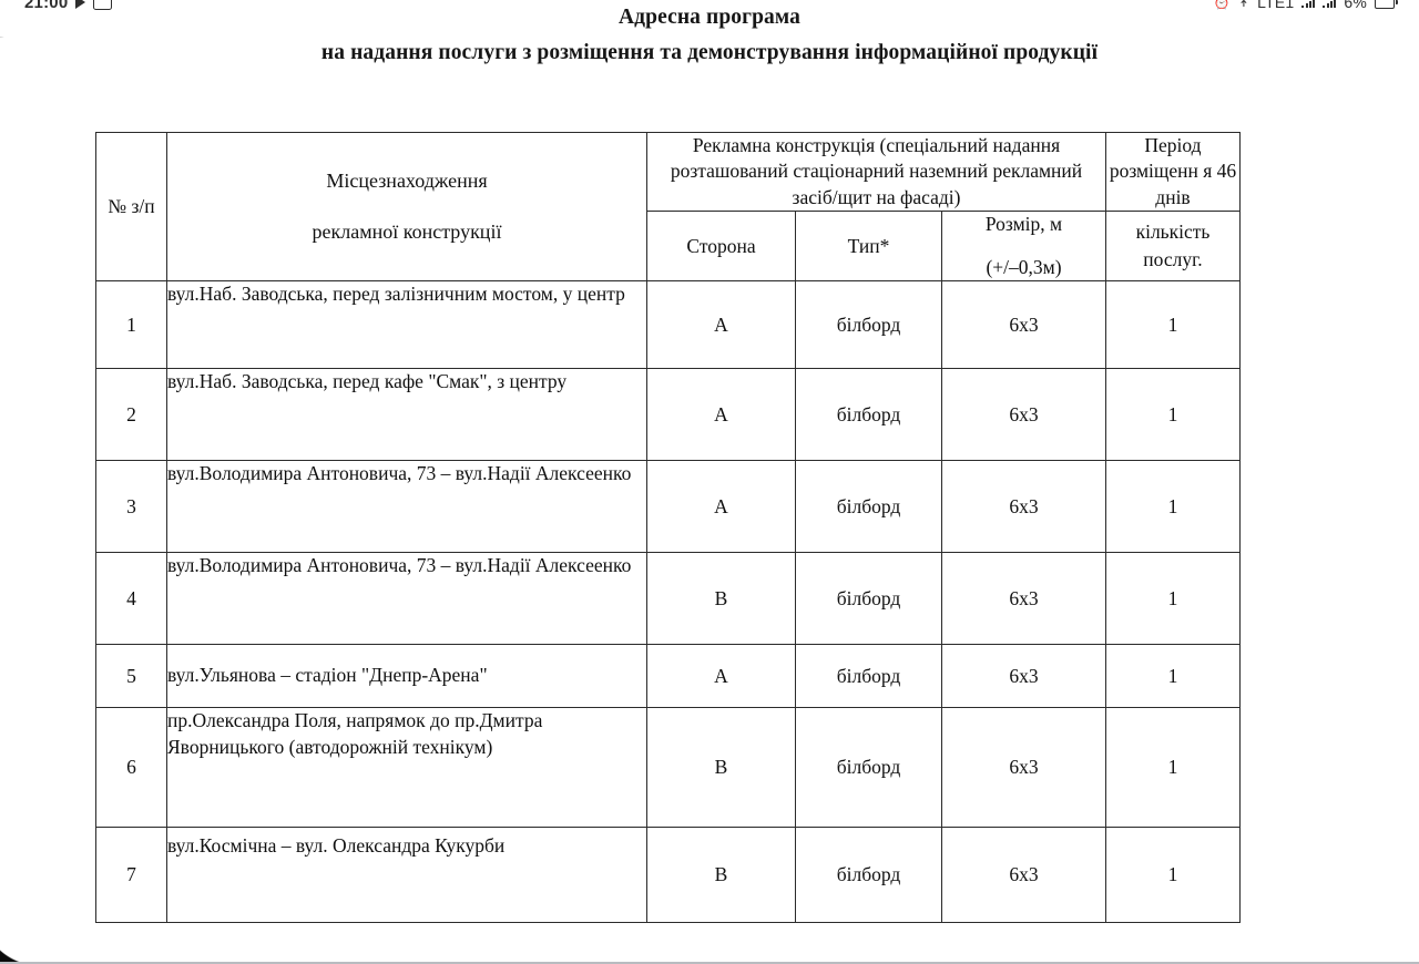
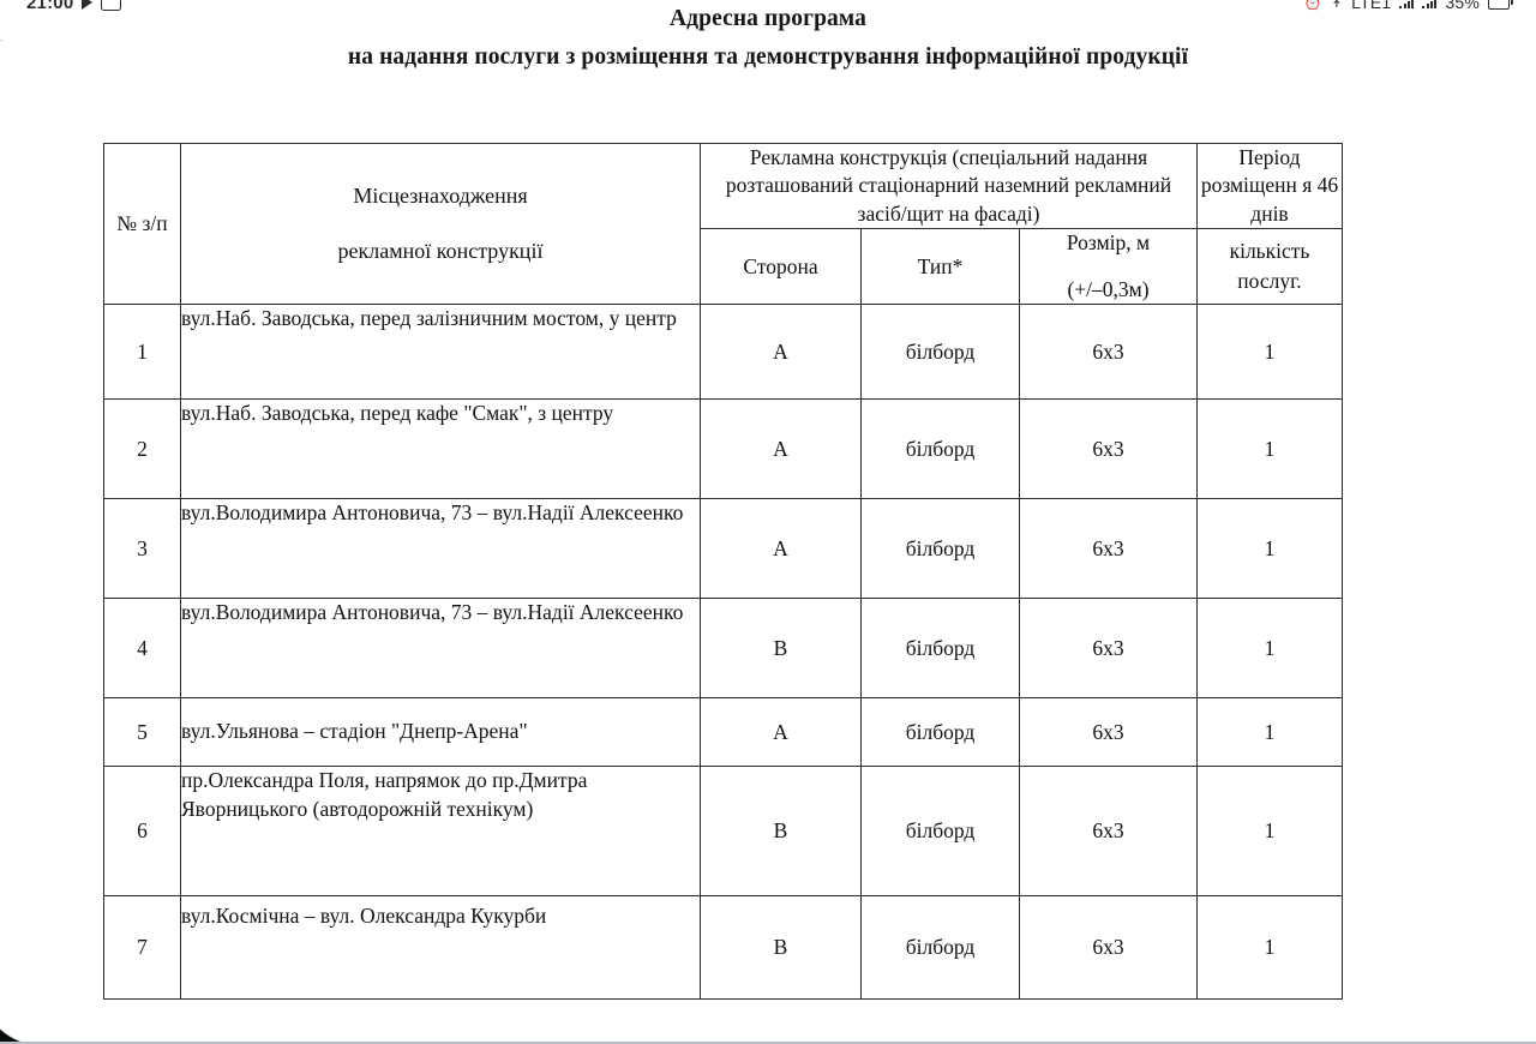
  21:00
  ⏰
  ↟
  LTE1
- 6%
+ 35%
  Адресна програма
  на надання послуги з розміщення та демонстрування інформаційної продукції
  № з/п	Місцезнаходження рекламної конструкції	Рекламна конструкція (спеціальний надання розташований стаціонарний наземний рекламний засіб/щит на фасаді)	Період розміщенн я 46 днів
  Сторона	Тип*	Розмір, м (+/–0,3м)	кількість послуг.
  1	вул.Наб. Заводська, перед залізничним мостом, у центр	А	білборд	6х3	1
  2	вул.Наб. Заводська, перед кафе "Смак", з центру	А	білборд	6х3	1
  3	вул.Володимира Антоновича, 73 – вул.Надії Алексеенко	А	білборд	6х3	1
  4	вул.Володимира Антоновича, 73 – вул.Надії Алексеенко	В	білборд	6х3	1
  5	вул.Ульянова – стадіон "Днепр-Арена"	А	білборд	6х3	1
  6	пр.Олександра Поля, напрямок до пр.Дмитра Яворницького (автодорожній технікум)	В	білборд	6х3	1
  7	вул.Космічна – вул. Олександра Кукурби	В	білборд	6х3	1
